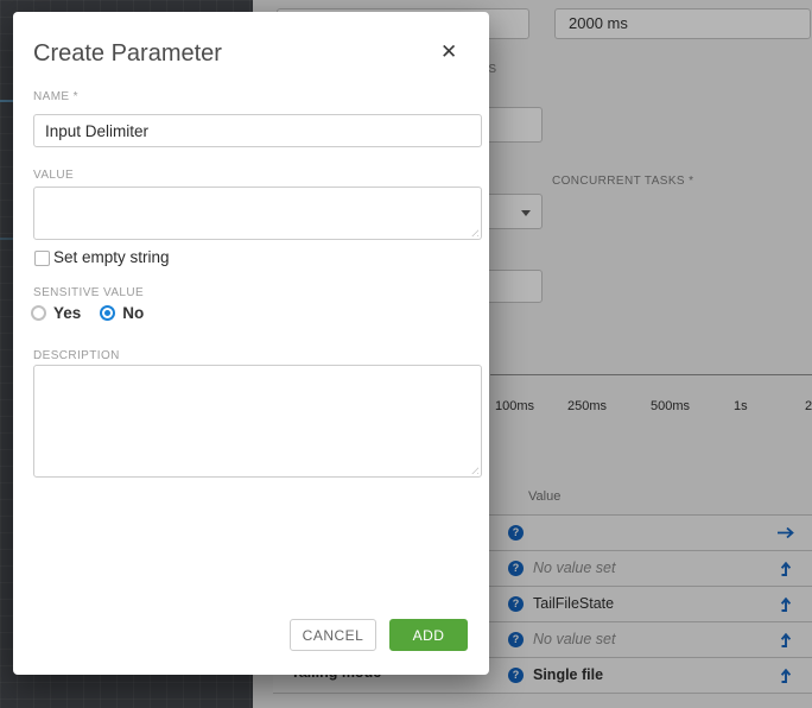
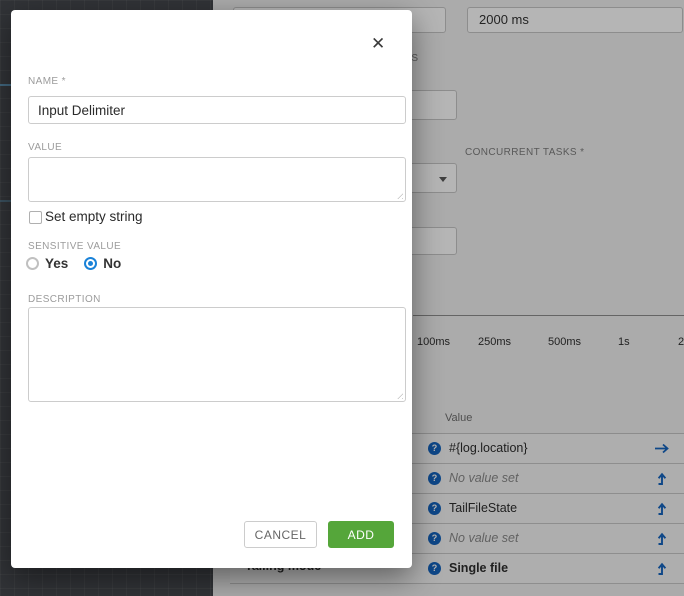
  2000 ms
  CONCURRENT TASKS *
  100ms
  250ms
  500ms
  1s
  Value
  ?
+ #{log.location}
  ?
  No value set
  ?
  TailFileState
  ?
  No value set
  ?
  Single file
- Create Parameter
  ✕
  NAME *
  Input Delimiter
  VALUE
  Set empty string
  SENSITIVE VALUE
  Yes
  No
  DESCRIPTION
  CANCEL
  ADD
